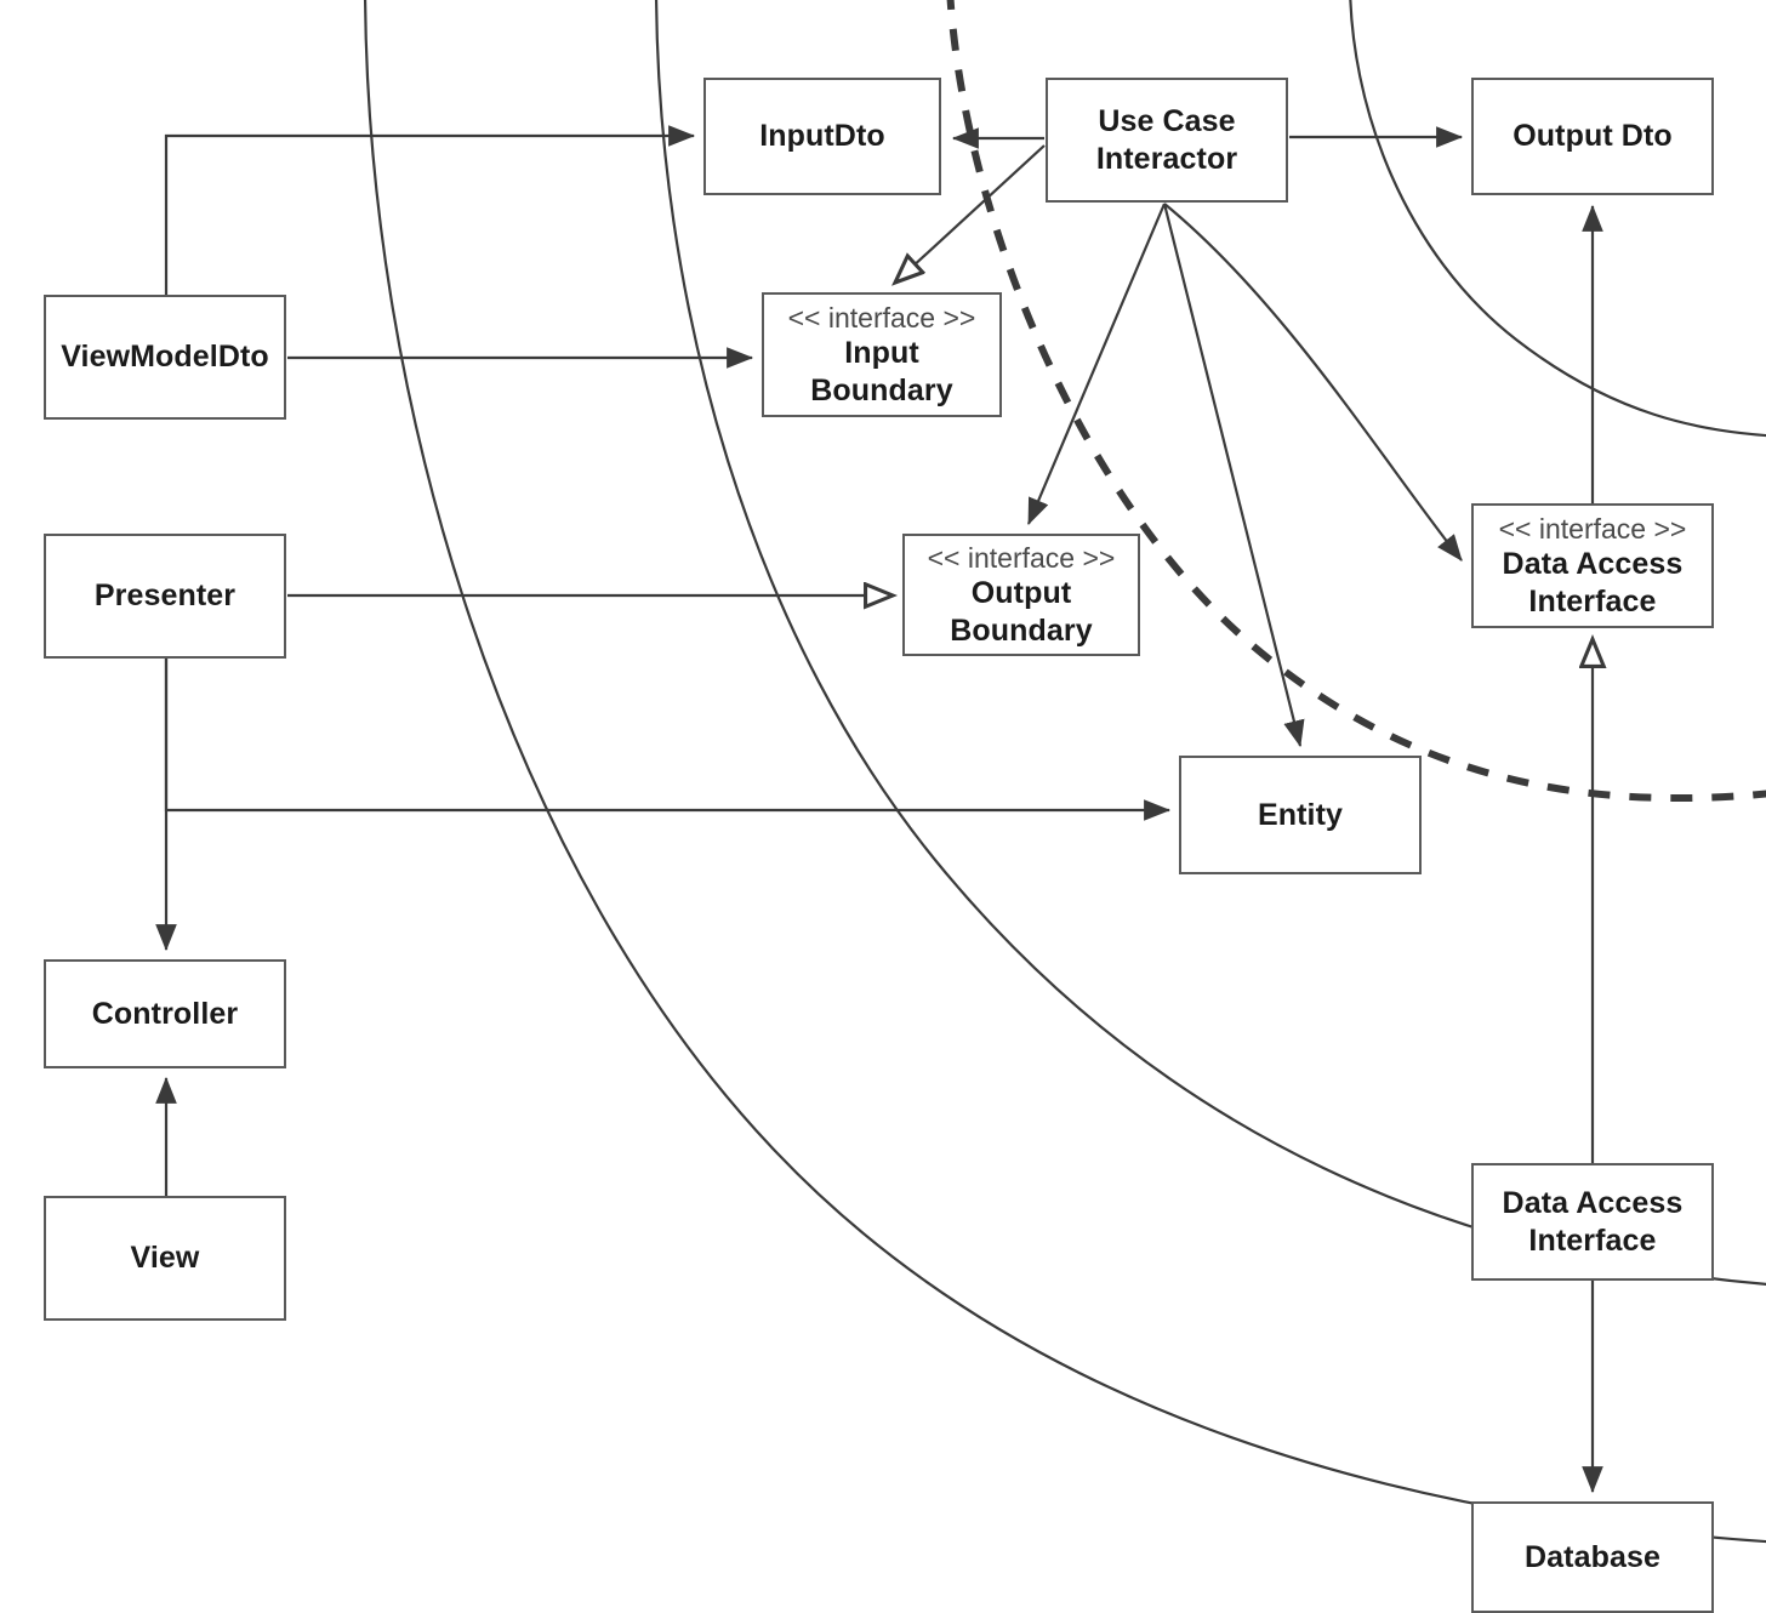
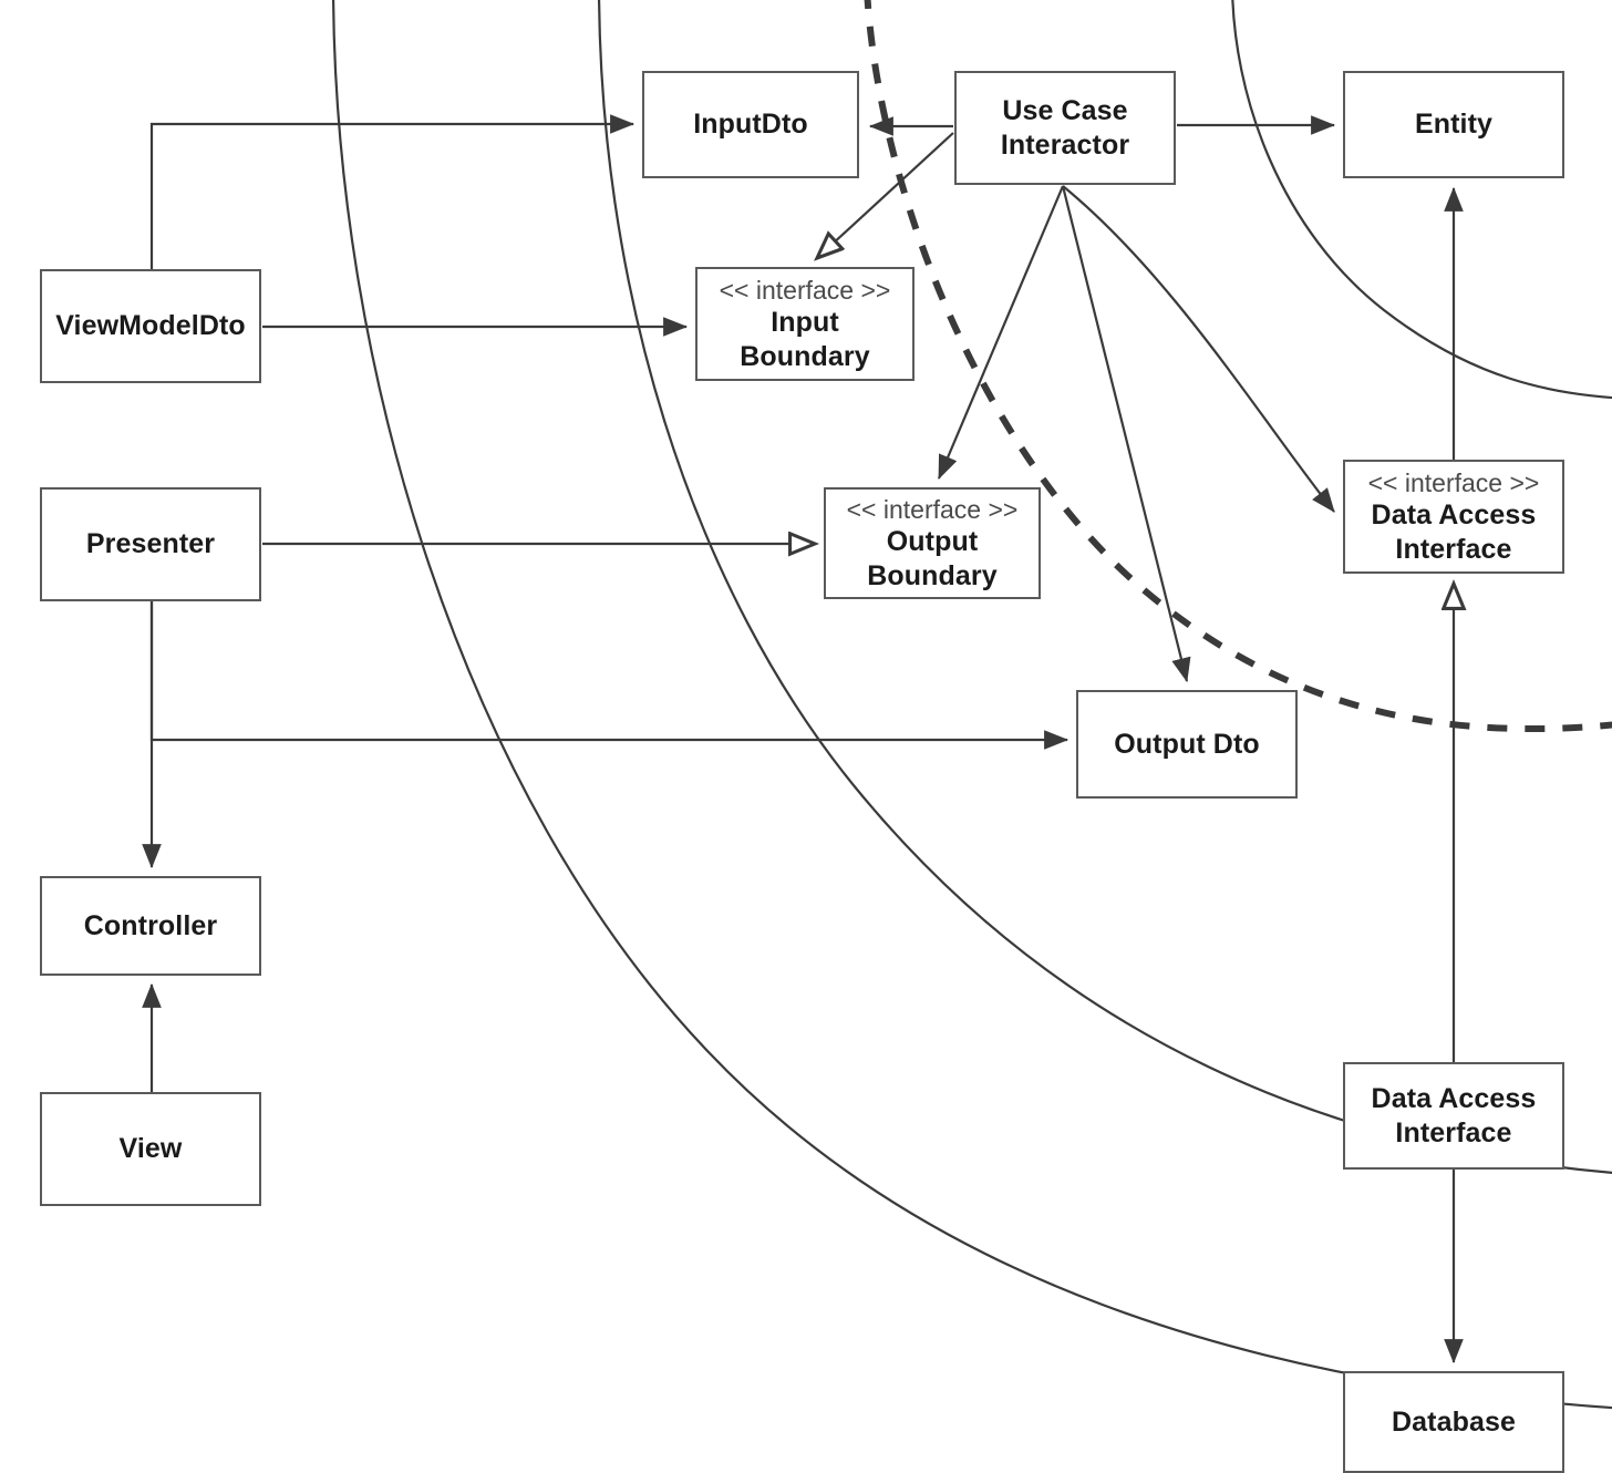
  ViewModelDto
  Presenter
  Controller
  View
  InputDto
  << interface >>
  Input
  Boundary
  << interface >>
  Output
  Boundary
- Entity
+ Output Dto
  Use Case
  Interactor
- Output Dto
+ Entity
  << interface >>
  Data Access
  Interface
  Data Access
  Interface
  Database
